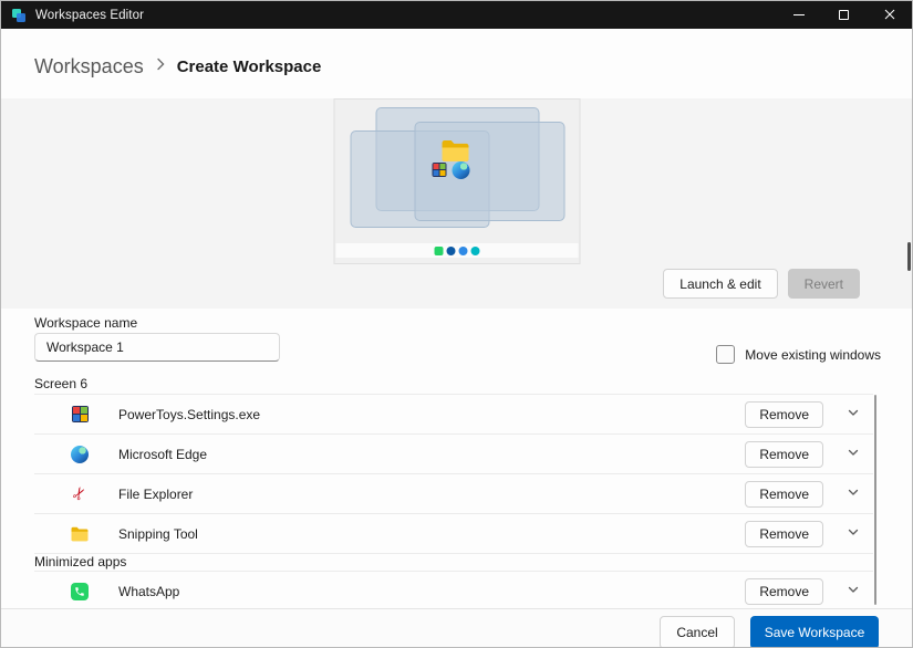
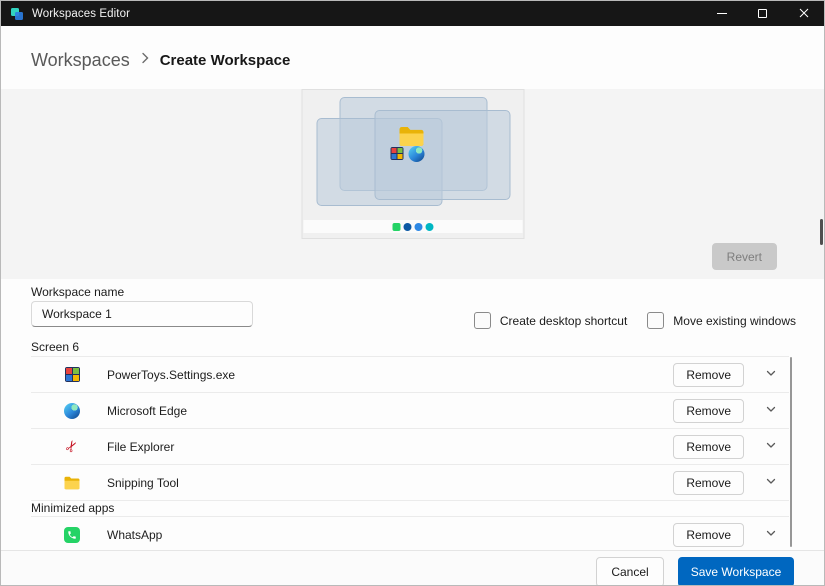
  Workspaces Editor
  Workspaces
  Create Workspace
- Launch & edit
  Revert
  Workspace name
  Workspace 1
+ Create desktop shortcut
  Move existing windows
  Screen 6
  PowerToys.Settings.exe
  Remove
  Microsoft Edge
  Remove
  File Explorer
  Remove
  Snipping Tool
  Remove
  Minimized apps
  WhatsApp
  Remove
  Cancel
  Save Workspace
